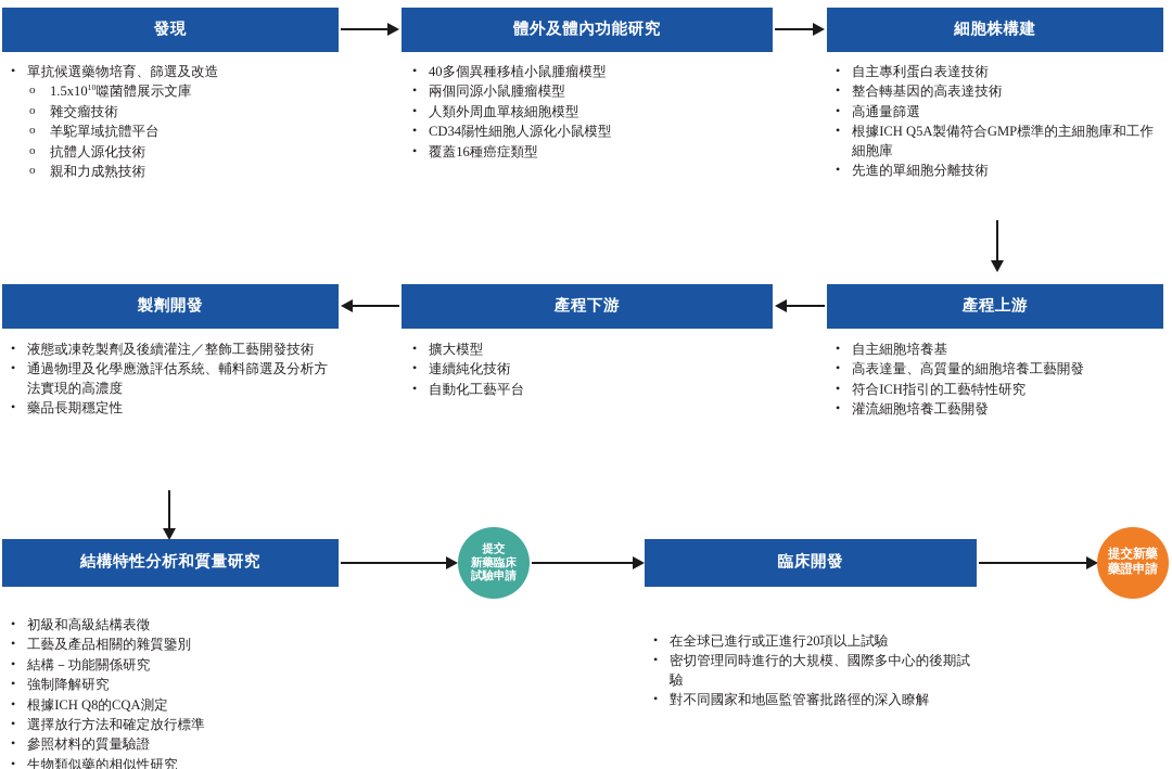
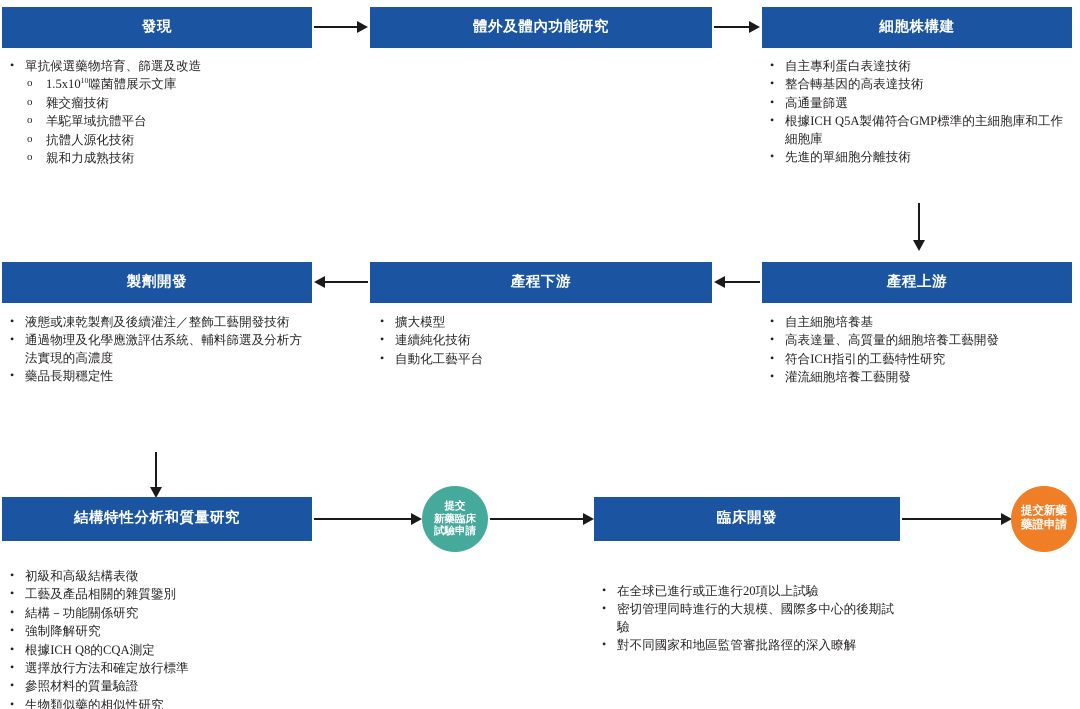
  發現
  體外及體內功能研究
  細胞株構建
  單抗候選藥物培育、篩選及改造
  1.5x1010噬菌體展示文庫
  雜交瘤技術
  羊駝單域抗體平台
  抗體人源化技術
  親和力成熟技術
- 40多個異種移植小鼠腫瘤模型
- 兩個同源小鼠腫瘤模型
- 人類外周血單核細胞模型
- CD34陽性細胞人源化小鼠模型
- 覆蓋16種癌症類型
  自主專利蛋白表達技術
  整合轉基因的高表達技術
  高通量篩選
  根據ICH Q5A製備符合GMP標準的主細胞庫和工作細胞庫
  先進的單細胞分離技術
  製劑開發
  產程下游
  產程上游
  液態或凍乾製劑及後續灌注／整飾工藝開發技術
  通過物理及化學應激評估系統、輔料篩選及分析方法實現的高濃度
  藥品長期穩定性
  擴大模型
  連續純化技術
  自動化工藝平台
  自主細胞培養基
  高表達量、高質量的細胞培養工藝開發
  符合ICH指引的工藝特性研究
  灌流細胞培養工藝開發
  結構特性分析和質量研究
  提交
  新藥臨床
  試驗申請
  臨床開發
  提交新藥
  藥證申請
  初級和高級結構表徵
  工藝及產品相關的雜質鑒別
  結構－功能關係研究
  強制降解研究
  根據ICH Q8的CQA測定
  選擇放行方法和確定放行標準
  參照材料的質量驗證
  生物類似藥的相似性研究
  在全球已進行或正進行20項以上試驗
  密切管理同時進行的大規模、國際多中心的後期試驗
  對不同國家和地區監管審批路徑的深入瞭解
